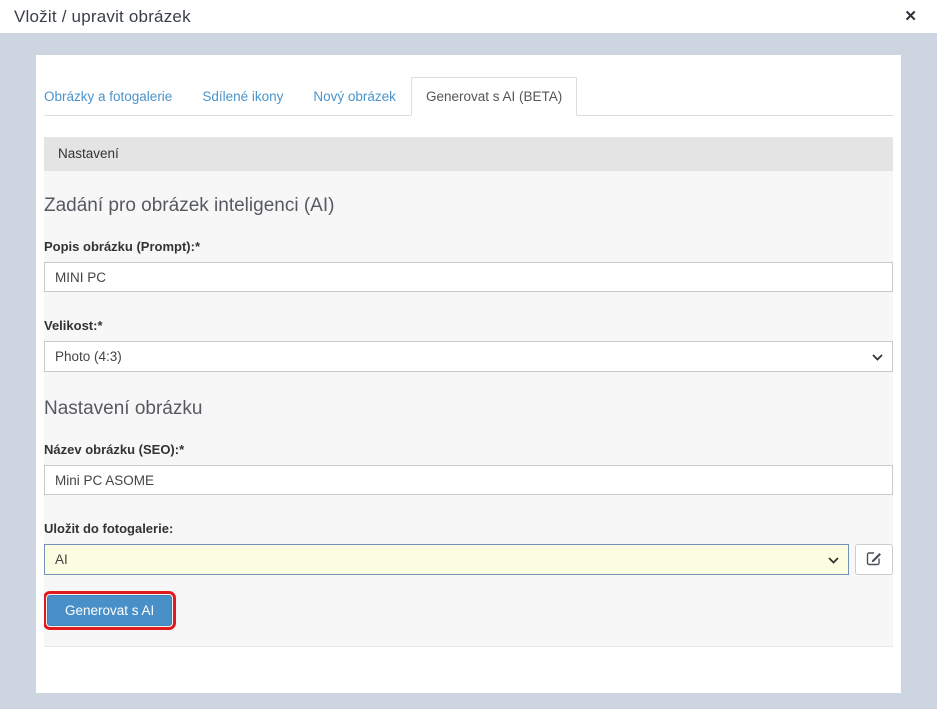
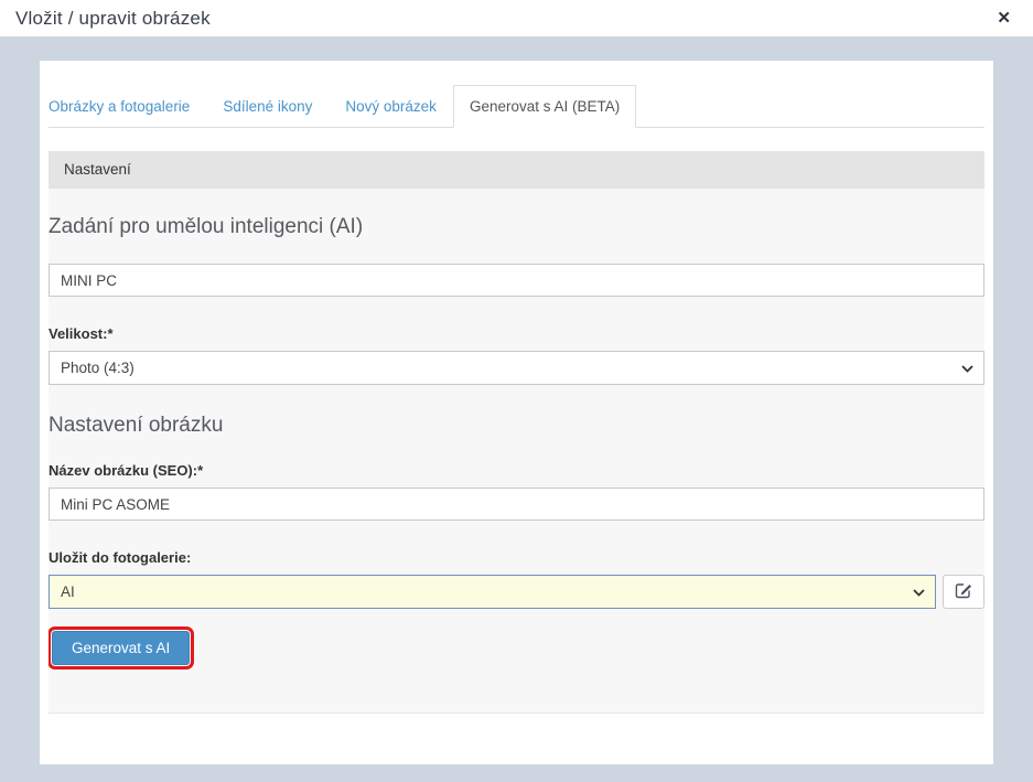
  Vložit / upravit obrázek
  ✕
  Obrázky a fotogalerie
  Sdílené ikony
  Nový obrázek
  Generovat s AI (BETA)
  Nastavení
- Zadání pro obrázek inteligenci (AI)
+ Zadání pro umělou inteligenci (AI)
- Popis obrázku (Prompt):*
  MINI PC
  Velikost:*
  Photo (4:3)
  Nastavení obrázku
  Název obrázku (SEO):*
  Mini PC ASOME
  Uložit do fotogalerie:
  AI
  Generovat s AI
